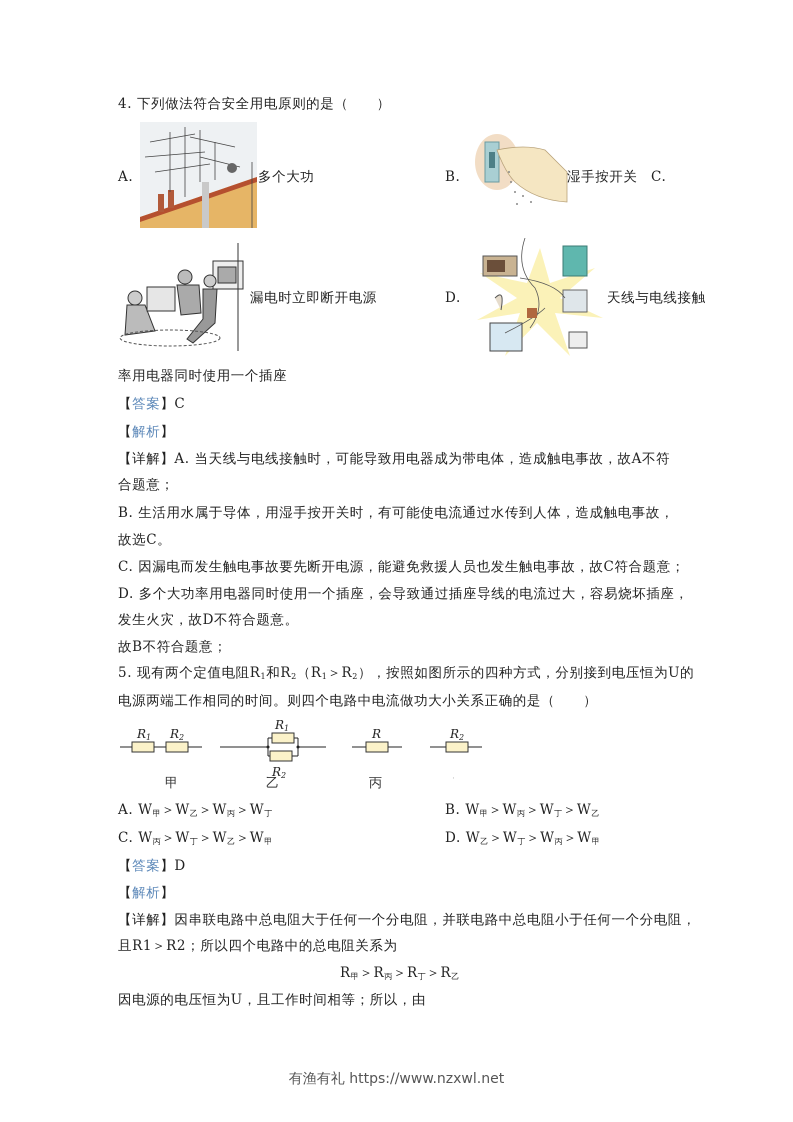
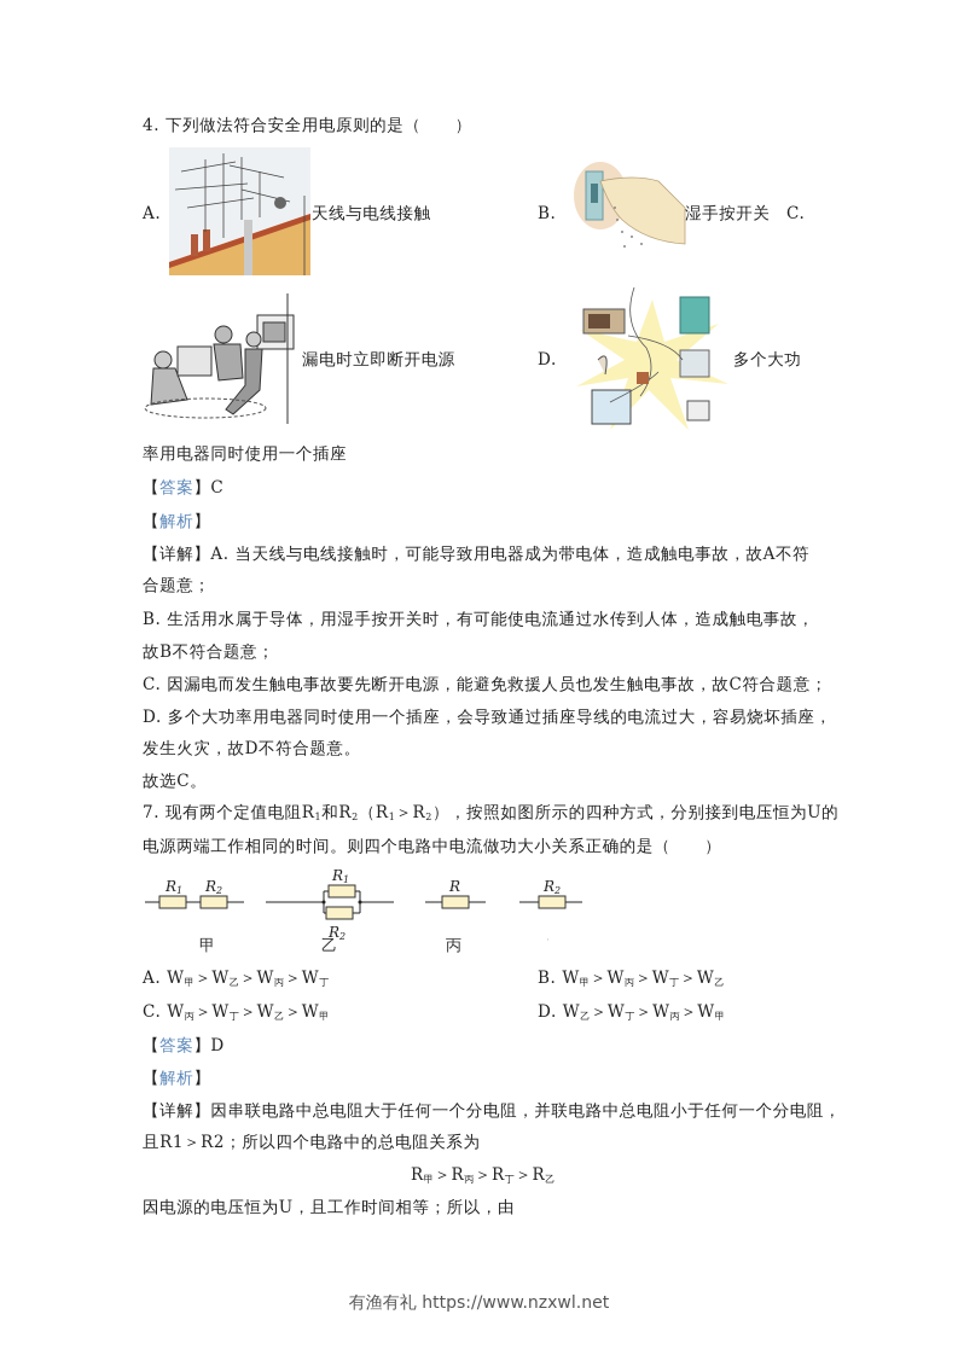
  4. 下列做法符合安全用电原则的是（ ）
  A.
- 多个大功
+ 天线与电线接触
  B.
  湿手按开关
  C.
  漏电时立即断开电源
  D.
- 天线与电线接触
+ 多个大功
  率用电器同时使用一个插座
  【答案】C
  【解析】
  【详解】A. 当天线与电线接触时，可能导致用电器成为带电体，造成触电事故，故A不符
  合题意；
  B. 生活用水属于导体，用湿手按开关时，有可能使电流通过水传到人体，造成触电事故，
- 故选C。
+ 故B不符合题意；
  C. 因漏电而发生触电事故要先断开电源，能避免救援人员也发生触电事故，故C符合题意；
  D. 多个大功率用电器同时使用一个插座，会导致通过插座导线的电流过大，容易烧坏插座，
  发生火灾，故D不符合题意。
- 故B不符合题意；
+ 故选C。
- 5. 现有两个定值电阻R1和R2（R1＞R2），按照如图所示的四种方式，分别接到电压恒为U的
+ 7. 现有两个定值电阻R1和R2（R1＞R2），按照如图所示的四种方式，分别接到电压恒为U的
  电源两端工作相同的时间。则四个电路中电流做功大小关系正确的是（ ）
  R1
  R2
  R1
  R2
  R
  R2
  甲
  乙
  丙
  ·
  A. W甲＞W乙＞W丙＞W丁
  B. W甲＞W丙＞W丁＞W乙
  C. W丙＞W丁＞W乙＞W甲
  D. W乙＞W丁＞W丙＞W甲
  【答案】D
  【解析】
  【详解】因串联电路中总电阻大于任何一个分电阻，并联电路中总电阻小于任何一个分电阻，
  且R1＞R2；所以四个电路中的总电阻关系为
  R甲＞R丙＞R丁＞R乙
  因电源的电压恒为U，且工作时间相等；所以，由
  有渔有礼 https://www.nzxwl.net
